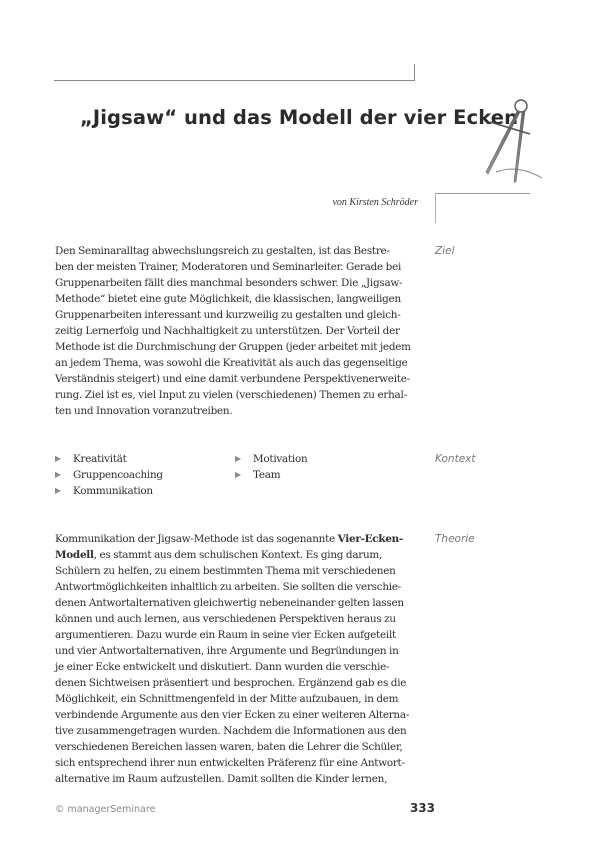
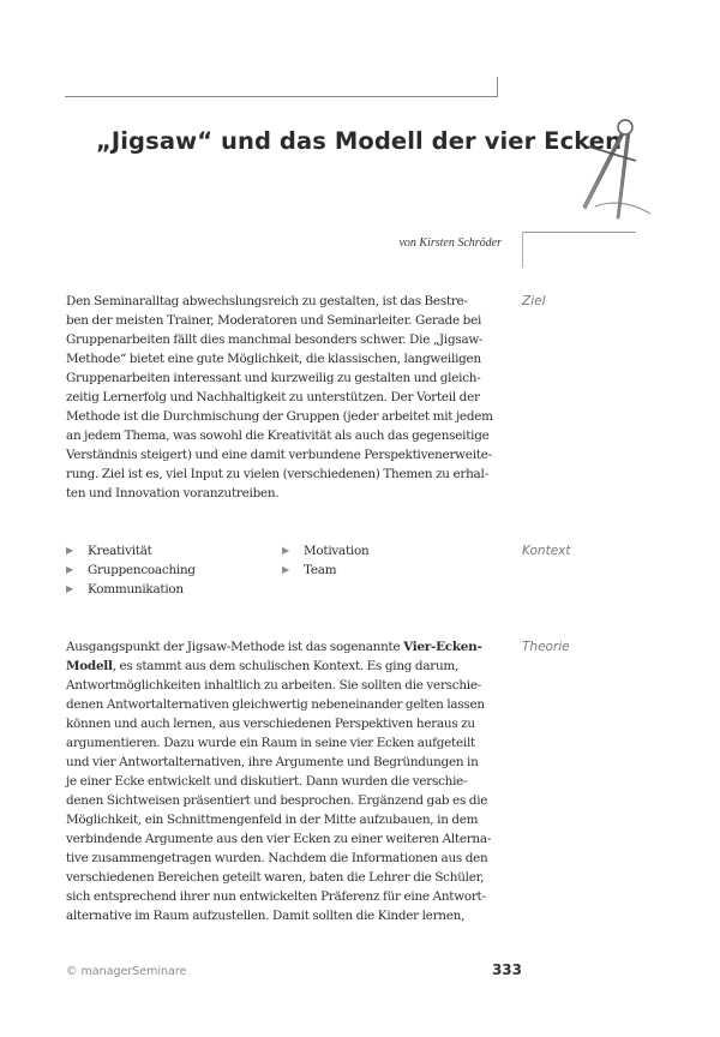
  „Jigsaw“ und das Modell der vier Ec
  von Kirsten Schröder
  Ziel
  Den Seminaralltag abwechslungsreich zu gestalten, ist das Bestre-
  ben der meisten Trainer, Moderatoren und Seminarleiter. Gerade bei
  Gruppenarbeiten fällt dies manchmal besonders schwer. Die „Jigsaw-
  Methode“ bietet eine gute Möglichkeit, die klassischen, langweiligen
  Gruppenarbeiten interessant und kurzweilig zu gestalten und gleich-
  zeitig Lernerfolg und Nachhaltigkeit zu unterstützen. Der Vorteil der
  Methode ist die Durchmischung der Gruppen (jeder arbeitet mit jedem
  an jedem Thema, was sowohl die Kreativität als auch das gegenseitige
  Verständnis steigert) und eine damit verbundene Perspektivenerweite-
  rung. Ziel ist es, viel Input zu vielen (verschiedenen) Themen zu erhal-
  ten und Innovation voranzutreiben.
  Kontext
  ▶ Kreativität
  ▶ Gruppencoaching
  ▶ Kommunikation
  ▶ Motivation
  ▶ Team
  Theorie
- Kommunikation der Jigsaw-Methode ist das sogenannte Vier-Ecken-
+ Ausgangspunkt der Jigsaw-Methode ist das sogenannte Vier-Ecken-
  Modell, es stammt aus dem schulischen Kontext. Es ging darum,
- Schülern zu helfen, zu einem bestimmten Thema mit verschiedenen
  Antwortmöglichkeiten inhaltlich zu arbeiten. Sie sollten die verschie-
  denen Antwortalternativen gleichwertig nebeneinander gelten lassen
  können und auch lernen, aus verschiedenen Perspektiven heraus zu
  argumentieren. Dazu wurde ein Raum in seine vier Ecken aufgeteilt
  und vier Antwortalternativen, ihre Argumente und Begründungen in
  je einer Ecke entwickelt und diskutiert. Dann wurden die verschie-
  denen Sichtweisen präsentiert und besprochen. Ergänzend gab es die
  Möglichkeit, ein Schnittmengenfeld in der Mitte aufzubauen, in dem
  verbindende Argumente aus den vier Ecken zu einer weiteren Alterna-
  tive zusammengetragen wurden. Nachdem die Informationen aus den
- verschiedenen Bereichen lassen waren, baten die Lehrer die Schüler,
+ verschiedenen Bereichen geteilt waren, baten die Lehrer die Schüler,
  sich entsprechend ihrer nun entwickelten Präferenz für eine Antwort-
  alternative im Raum aufzustellen. Damit sollten die Kinder lernen,
  © managerSeminare
  333
